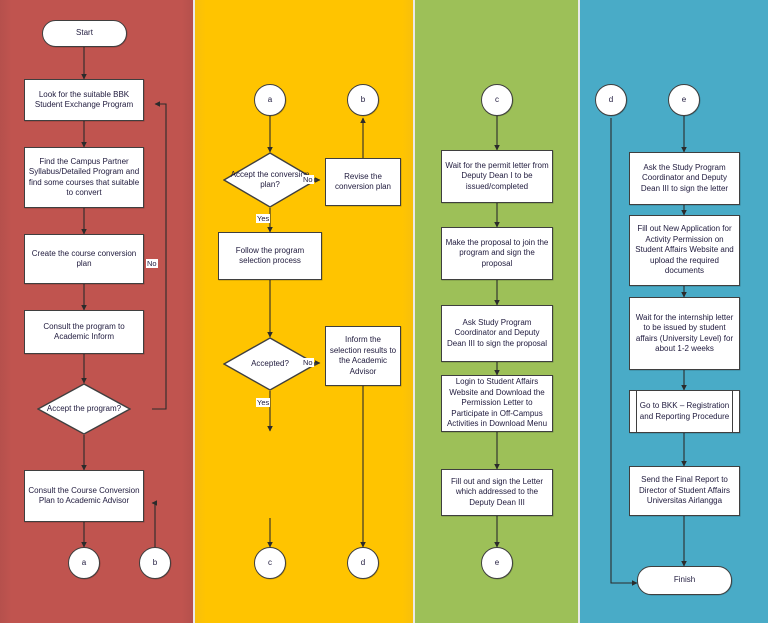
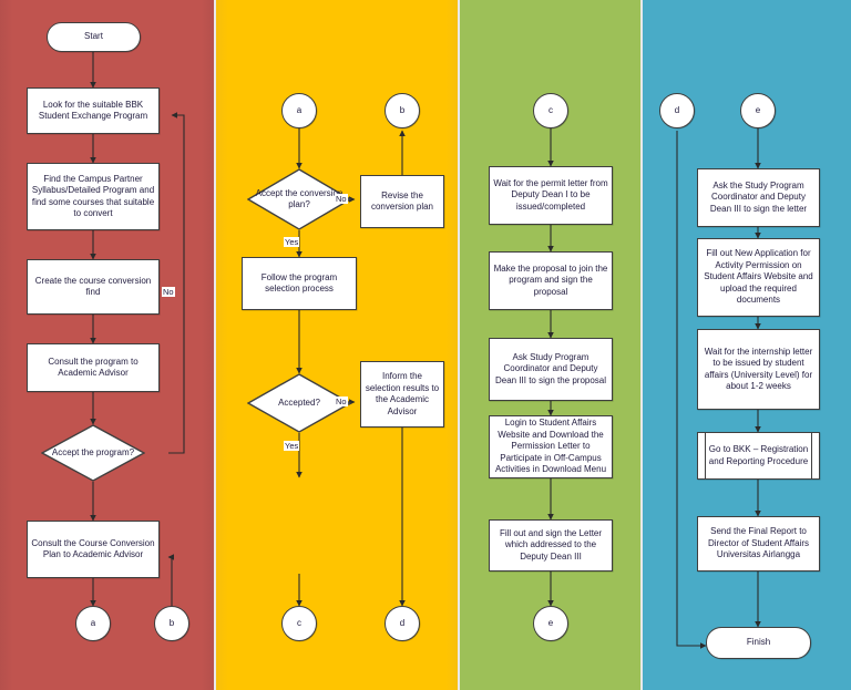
  Start
  Look for the suitable BBK Student Exchange Program
  Find the Campus Partner Syllabus/Detailed Program and find some courses that suitable to convert
- Create the course conversion plan
+ Create the course conversion find
- Consult the program to Academic Inform
+ Consult the program to Academic Advisor
  Accept the program?
  No
  Consult the Course Conversion Plan to Academic Advisor
  a
  b
  a
  b
  Accept the conversi plan?
  No
  Yes
  Revise the conversion plan
  Follow the program selection process
  Accepted?
  No
  Yes
  Inform the selection results to the Academic Advisor
  c
  d
  c
  Wait for the permit letter from Deputy Dean I to be issued/completed
  Make the proposal to join the program and sign the proposal
  Ask Study Program Coordinator and Deputy Dean III to sign the proposal
  Login to Student Affairs Website and Download the Permission Letter to Participate in Off-Campus Activities in Download Menu
  Fill out and sign the Letter which addressed to the Deputy Dean III
  e
  d
  e
  Ask the Study Program Coordinator and Deputy Dean III to sign the letter
  Fill out New Application for Activity Permission on Student Affairs Website and upload the required documents
  Wait for the internship letter to be issued by student affairs (University Level) for about 1-2 weeks
  Go to BKK – Registration and Reporting Procedure
  Send the Final Report to Director of Student Affairs Universitas Airlangga
  Finish
